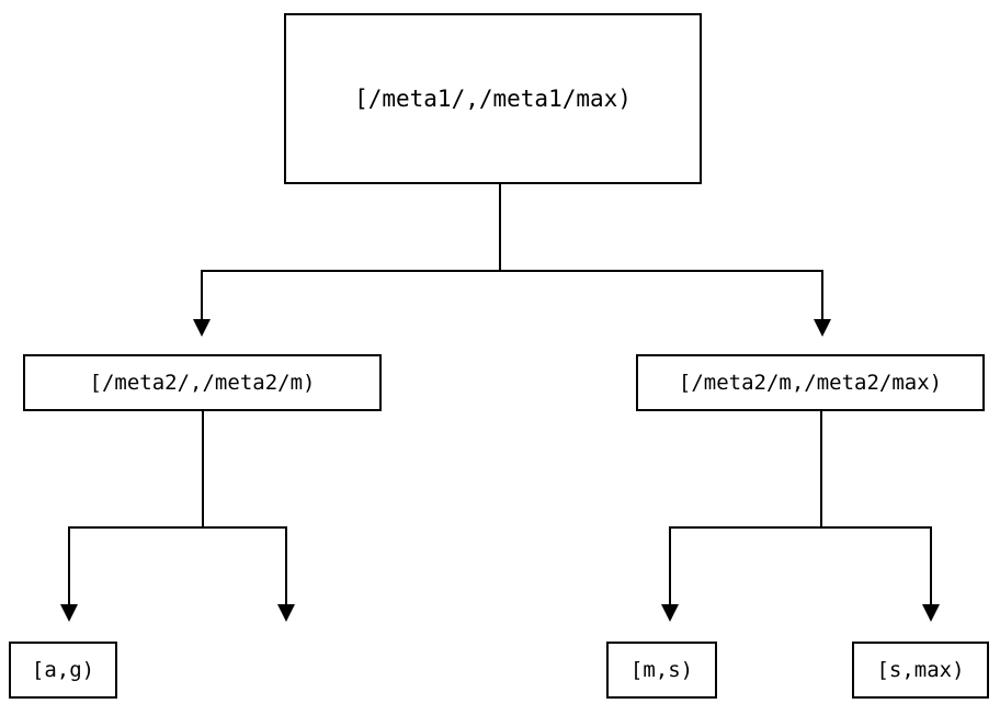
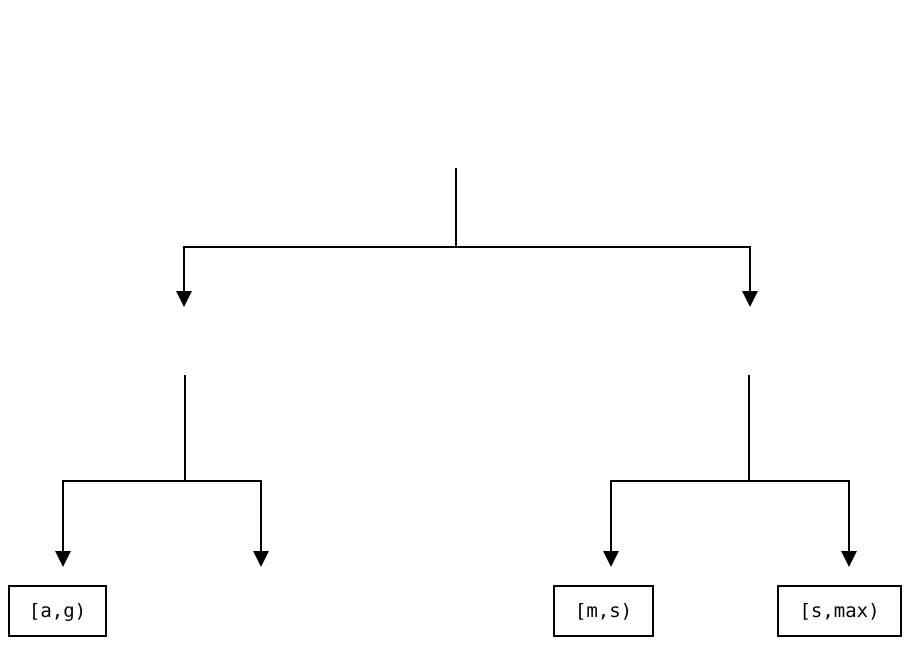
- [/meta1/,/meta1/max)
- [/meta2/,/meta2/m)
- [/meta2/m,/meta2/max)
  [a,g)
  [m,s)
  [s,max)
